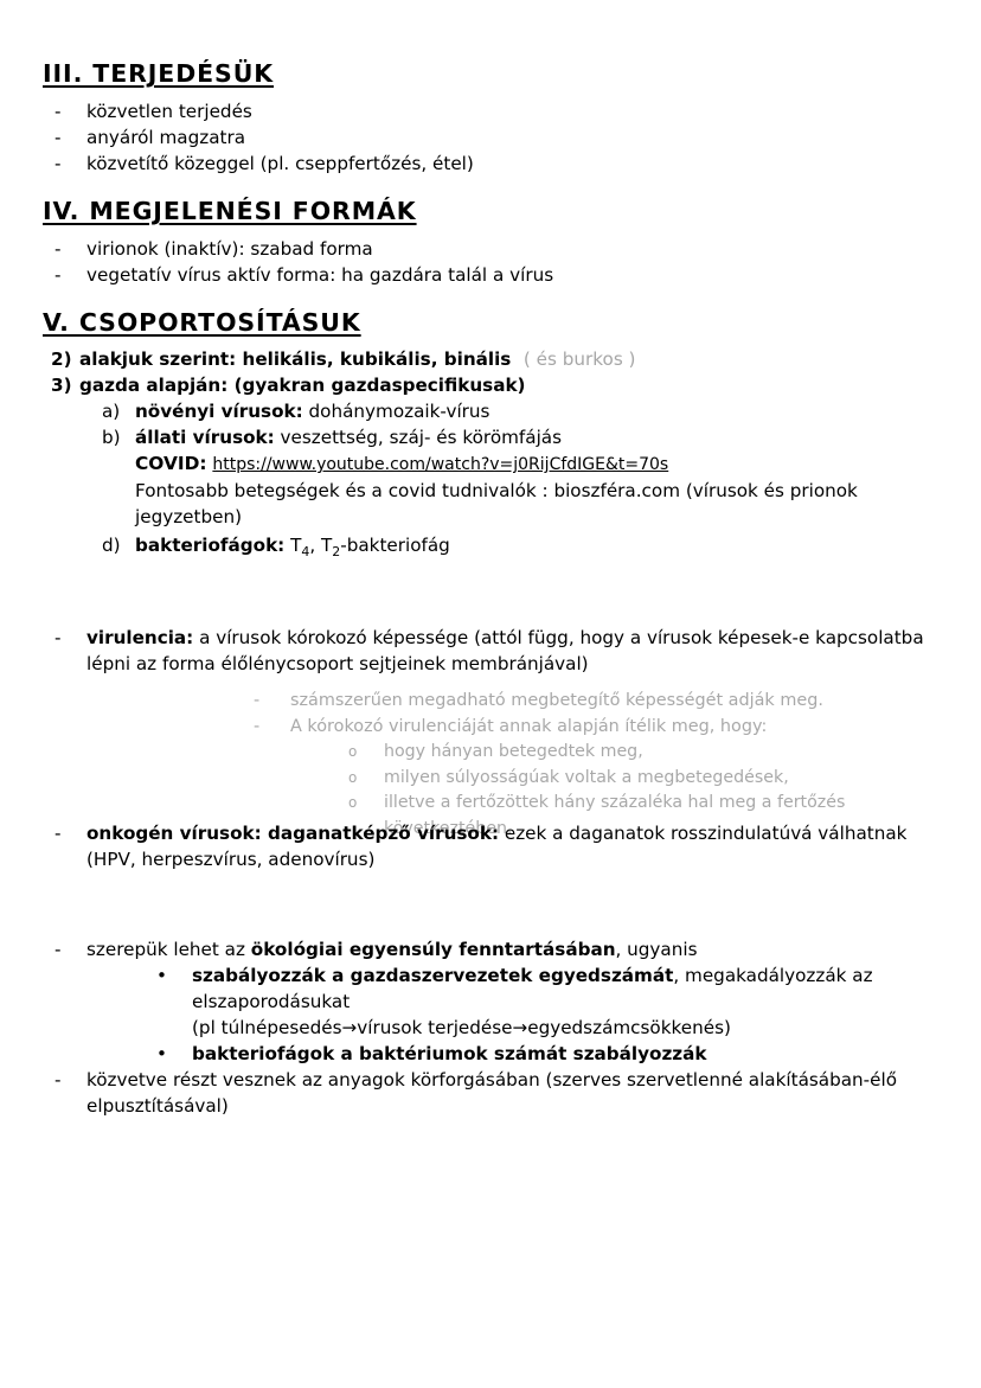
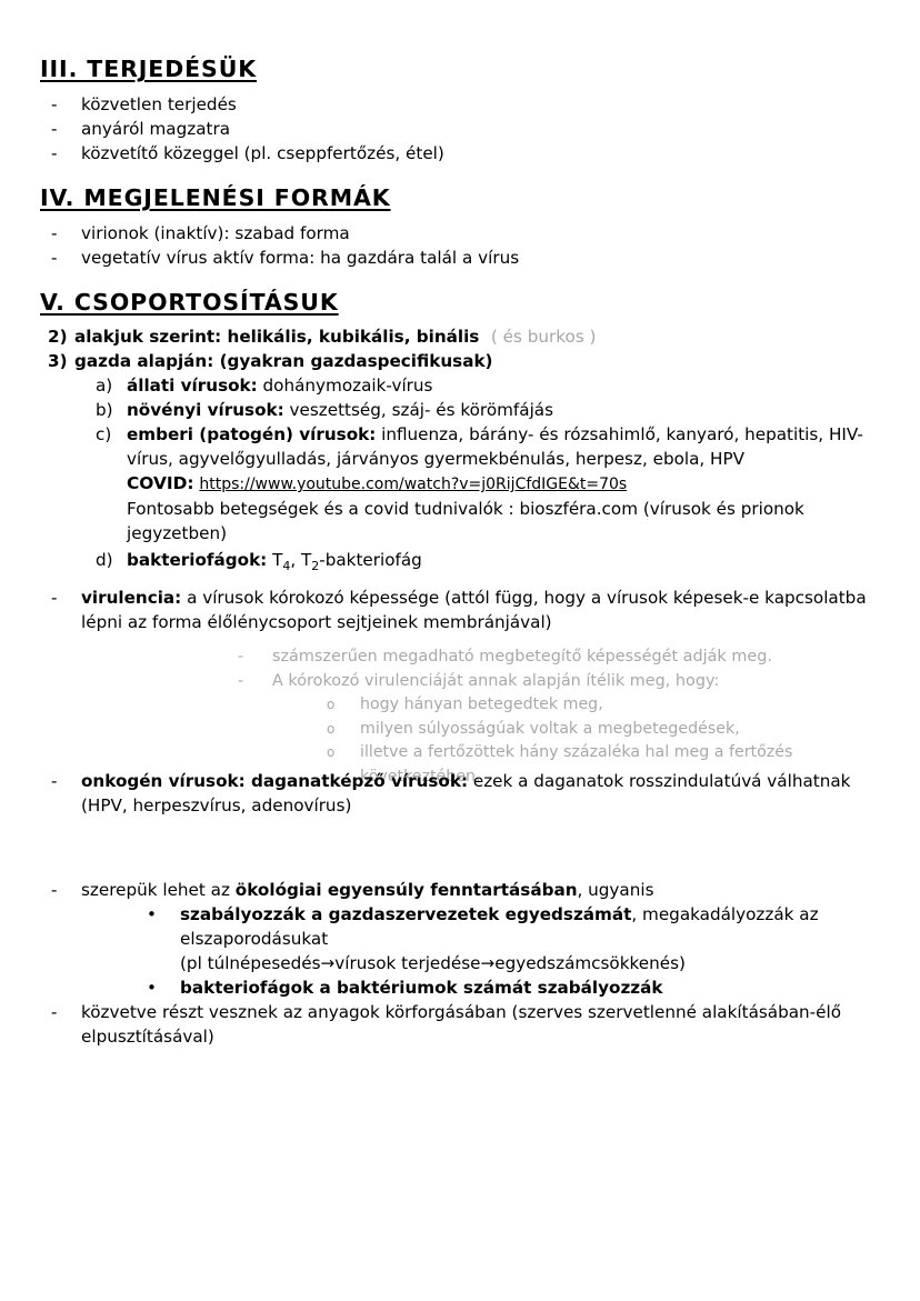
  III. TERJEDÉSÜK
  -
  közvetlen terjedés
  -
  anyáról magzatra
  -
  közvetítő közeggel (pl. cseppfertőzés, étel)
  IV. MEGJELENÉSI FORMÁK
  -
  virionok (inaktív): szabad forma
  -
  vegetatív vírus aktív forma: ha gazdára talál a vírus
  V. CSOPORTOSÍTÁSUK
  2)
  alakjuk szerint: helikális, kubikális, binális ( és burkos )
  3)
  gazda alapján: (gyakran gazdaspecifikusak)
  a)
- növényi vírusok: dohánymozaik-vírus
+ állati vírusok: dohánymozaik-vírus
  b)
- állati vírusok: veszettség, száj- és körömfájás
+ növényi vírusok: veszettség, száj- és körömfájás
+ c)
+ emberi (patogén) vírusok: influenza, bárány- és rózsahimlő, kanyaró, hepatitis, HIV-vírus, agyvelőgyulladás, járványos gyermekbénulás, herpesz, ebola, HPV
  COVID: https://www.youtube.com/watch?v=j0RijCfdIGE&t=70s
  Fontosabb betegségek és a covid tudnivalók : bioszféra.com (vírusok és prionok jegyzetben)
  d)
  bakteriofágok: T4, T2-bakteriofág
  -
  virulencia: a vírusok kórokozó képessége (attól függ, hogy a vírusok képesek-e kapcsolatba lépni az forma élőlénycsoport sejtjeinek membránjával)
  -
  számszerűen megadható megbetegítő képességét adják meg.
  -
  A kórokozó virulenciáját annak alapján ítélik meg, hogy:
  o
  hogy hányan betegedtek meg,
  o
  milyen súlyosságúak voltak a megbetegedések,
  o
  illetve a fertőzöttek hány százaléka hal meg a fertőzés következtében.
  -
  onkogén vírusok: daganatképző vírusok: ezek a daganatok rosszindulatúvá válhatnak (HPV, herpeszvírus, adenovírus)
  -
  szerepük lehet az ökológiai egyensúly fenntartásában, ugyanis
  •
  szabályozzák a gazdaszervezetek egyedszámát, megakadályozzák az elszaporodásukat
  (pl túlnépesedés→vírusok terjedése→egyedszámcsökkenés)
  •
  bakteriofágok a baktériumok számát szabályozzák
  -
  közvetve részt vesznek az anyagok körforgásában (szerves szervetlenné alakításában-élő elpusztításával)
